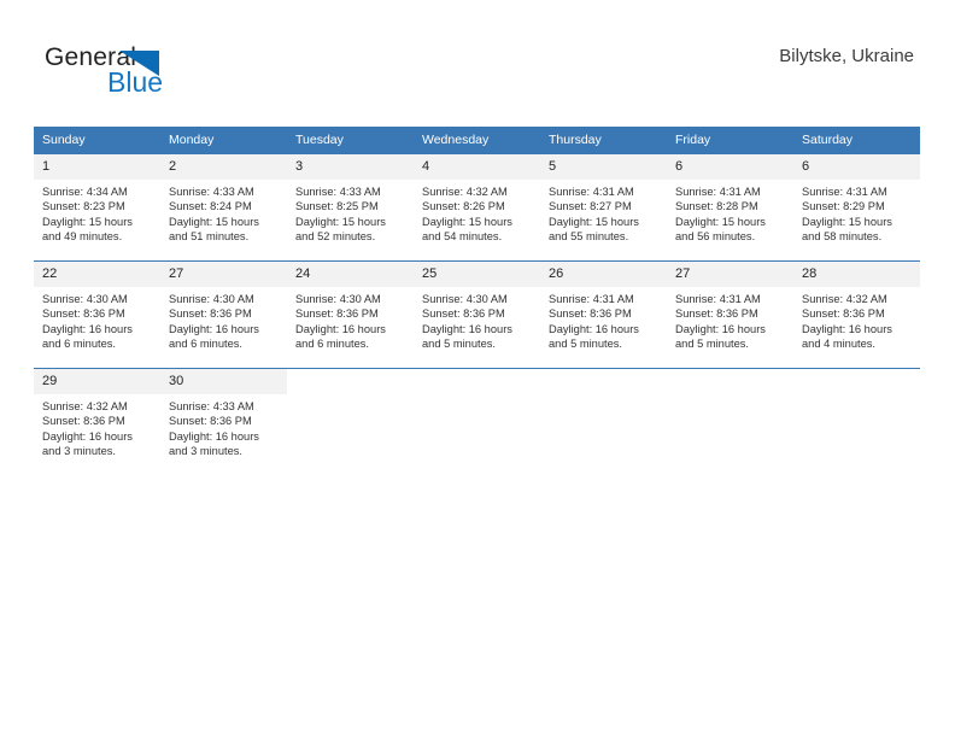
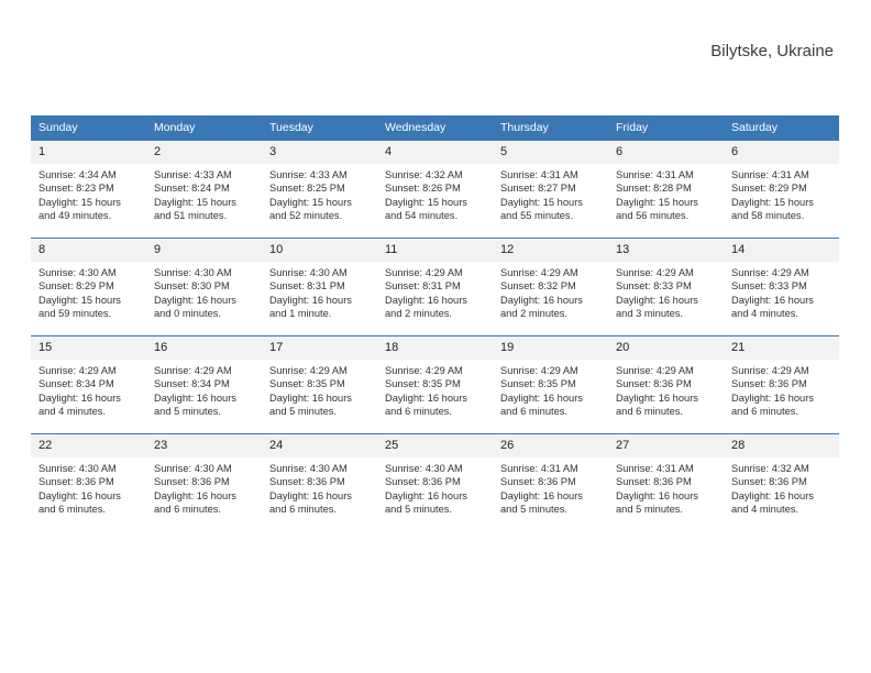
- General
- Blue
  Bilytske, Ukraine
  Sunday	Monday	Tuesday	Wednesday	Thursday	Friday	Saturday
  1Sunrise: 4:34 AMSunset: 8:23 PMDaylight: 15 hoursand 49 minutes.	2Sunrise: 4:33 AMSunset: 8:24 PMDaylight: 15 hoursand 51 minutes.	3Sunrise: 4:33 AMSunset: 8:25 PMDaylight: 15 hoursand 52 minutes.	4Sunrise: 4:32 AMSunset: 8:26 PMDaylight: 15 hoursand 54 minutes.	5Sunrise: 4:31 AMSunset: 8:27 PMDaylight: 15 hoursand 55 minutes.	6Sunrise: 4:31 AMSunset: 8:28 PMDaylight: 15 hoursand 56 minutes.	6Sunrise: 4:31 AMSunset: 8:29 PMDaylight: 15 hoursand 58 minutes.
+ 8Sunrise: 4:30 AMSunset: 8:29 PMDaylight: 15 hoursand 59 minutes.	9Sunrise: 4:30 AMSunset: 8:30 PMDaylight: 16 hoursand 0 minutes.	10Sunrise: 4:30 AMSunset: 8:31 PMDaylight: 16 hoursand 1 minute.	11Sunrise: 4:29 AMSunset: 8:31 PMDaylight: 16 hoursand 2 minutes.	12Sunrise: 4:29 AMSunset: 8:32 PMDaylight: 16 hoursand 2 minutes.	13Sunrise: 4:29 AMSunset: 8:33 PMDaylight: 16 hoursand 3 minutes.	14Sunrise: 4:29 AMSunset: 8:33 PMDaylight: 16 hoursand 4 minutes.
+ 15Sunrise: 4:29 AMSunset: 8:34 PMDaylight: 16 hoursand 4 minutes.	16Sunrise: 4:29 AMSunset: 8:34 PMDaylight: 16 hoursand 5 minutes.	17Sunrise: 4:29 AMSunset: 8:35 PMDaylight: 16 hoursand 5 minutes.	18Sunrise: 4:29 AMSunset: 8:35 PMDaylight: 16 hoursand 6 minutes.	19Sunrise: 4:29 AMSunset: 8:35 PMDaylight: 16 hoursand 6 minutes.	20Sunrise: 4:29 AMSunset: 8:36 PMDaylight: 16 hoursand 6 minutes.	21Sunrise: 4:29 AMSunset: 8:36 PMDaylight: 16 hoursand 6 minutes.
- 22Sunrise: 4:30 AMSunset: 8:36 PMDaylight: 16 hoursand 6 minutes.	27Sunrise: 4:30 AMSunset: 8:36 PMDaylight: 16 hoursand 6 minutes.	24Sunrise: 4:30 AMSunset: 8:36 PMDaylight: 16 hoursand 6 minutes.	25Sunrise: 4:30 AMSunset: 8:36 PMDaylight: 16 hoursand 5 minutes.	26Sunrise: 4:31 AMSunset: 8:36 PMDaylight: 16 hoursand 5 minutes.	27Sunrise: 4:31 AMSunset: 8:36 PMDaylight: 16 hoursand 5 minutes.	28Sunrise: 4:32 AMSunset: 8:36 PMDaylight: 16 hoursand 4 minutes.
+ 22Sunrise: 4:30 AMSunset: 8:36 PMDaylight: 16 hoursand 6 minutes.	23Sunrise: 4:30 AMSunset: 8:36 PMDaylight: 16 hoursand 6 minutes.	24Sunrise: 4:30 AMSunset: 8:36 PMDaylight: 16 hoursand 6 minutes.	25Sunrise: 4:30 AMSunset: 8:36 PMDaylight: 16 hoursand 5 minutes.	26Sunrise: 4:31 AMSunset: 8:36 PMDaylight: 16 hoursand 5 minutes.	27Sunrise: 4:31 AMSunset: 8:36 PMDaylight: 16 hoursand 5 minutes.	28Sunrise: 4:32 AMSunset: 8:36 PMDaylight: 16 hoursand 4 minutes.
- 29Sunrise: 4:32 AMSunset: 8:36 PMDaylight: 16 hoursand 3 minutes.	30Sunrise: 4:33 AMSunset: 8:36 PMDaylight: 16 hoursand 3 minutes.
